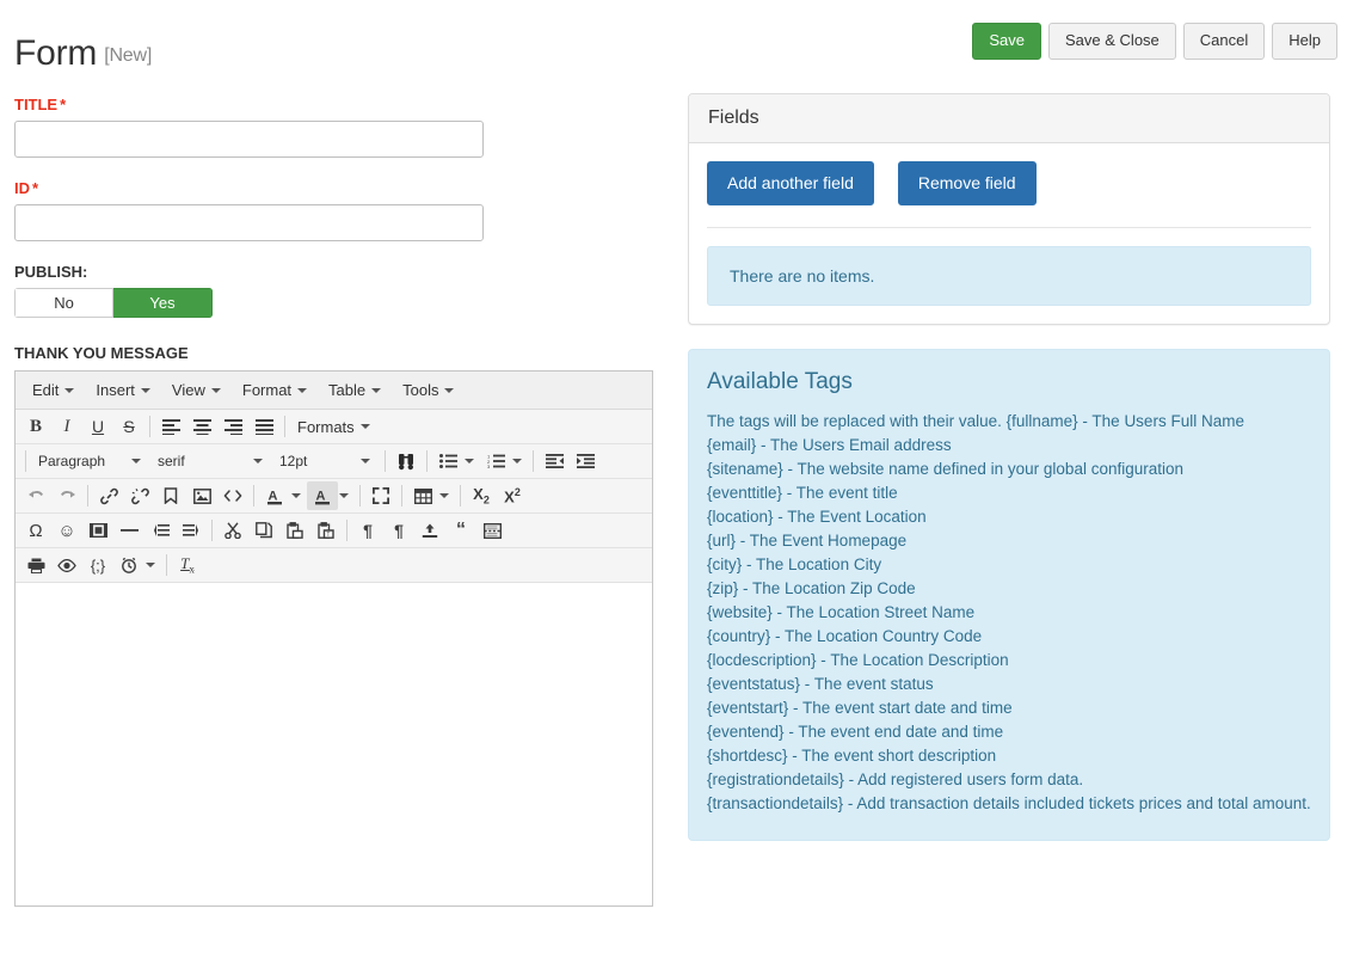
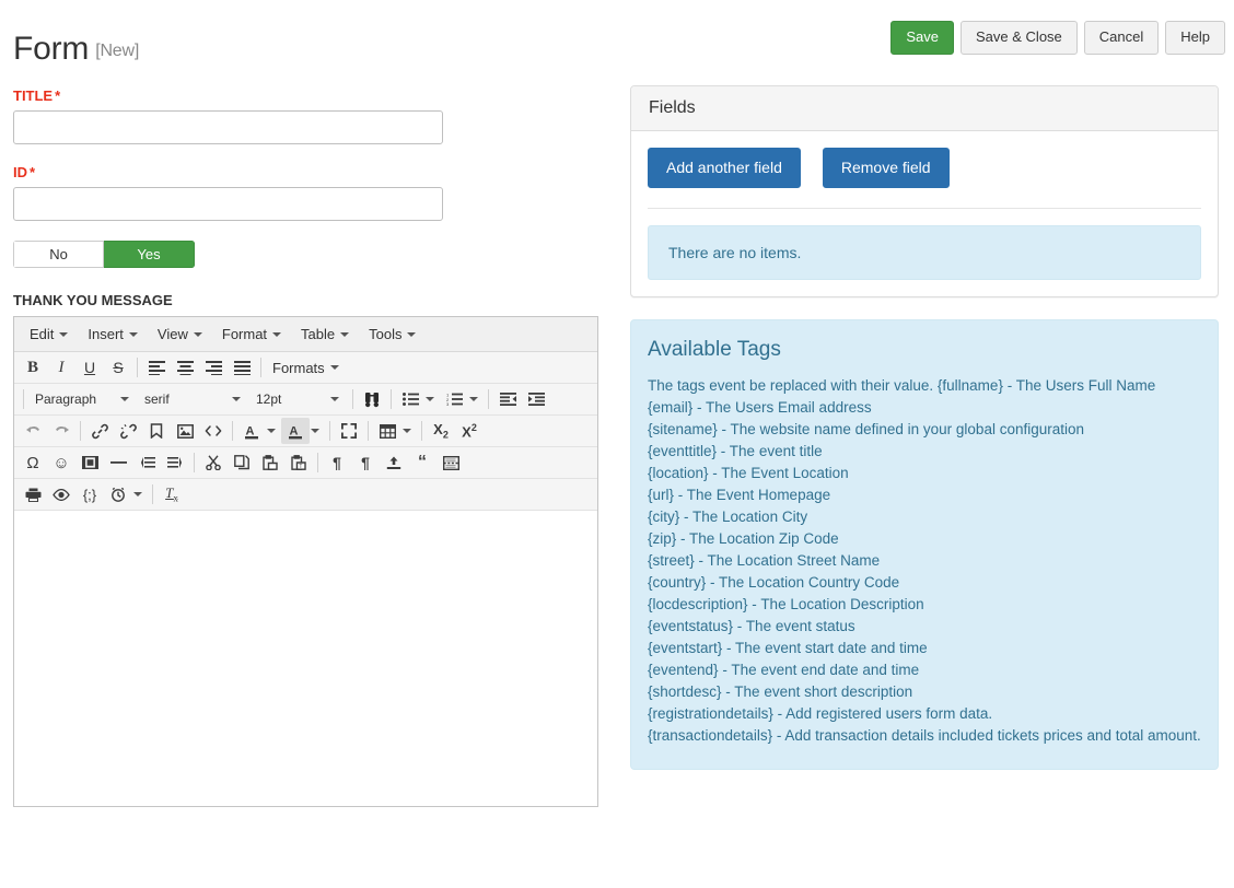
  Form [New]
  Save
  Save & Close
  Cancel
  Help
  TITLE *
  ID *
- PUBLISH:
  No
  Yes
  THANK YOU MESSAGE
  Edit
  Insert
  View
  Format
  Table
  Tools
  B
  I
  U
  S
  Formats
  Paragraph
  serif
  12pt
  A
  A
  X2
  X2
  Ω
  ☺
  ¶
  ¶
  “
  {;}
  Tx
  Fields
  Add another field
  Remove field
  There are no items.
  Available Tags
- The tags will be replaced with their value. {fullname} - The Users Full Name
+ The tags event be replaced with their value. {fullname} - The Users Full Name
  {email} - The Users Email address
  {sitename} - The website name defined in your global configuration
  {eventtitle} - The event title
  {location} - The Event Location
  {url} - The Event Homepage
  {city} - The Location City
  {zip} - The Location Zip Code
- {website} - The Location Street Name
+ {street} - The Location Street Name
  {country} - The Location Country Code
  {locdescription} - The Location Description
  {eventstatus} - The event status
  {eventstart} - The event start date and time
  {eventend} - The event end date and time
  {shortdesc} - The event short description
  {registrationdetails} - Add registered users form data.
  {transactiondetails} - Add transaction details included tickets prices and total amount.
